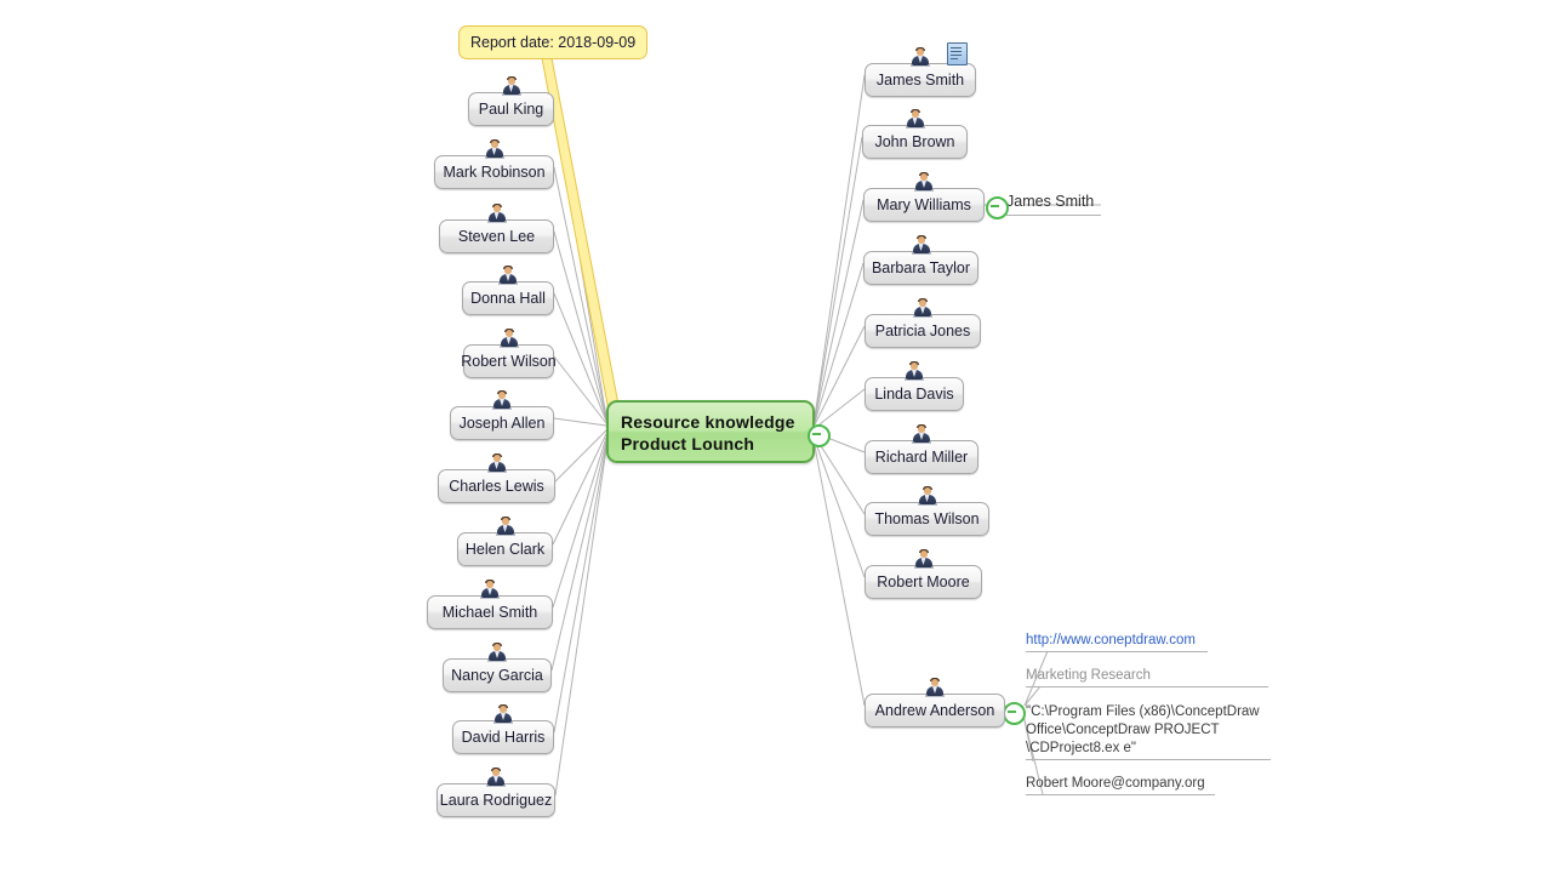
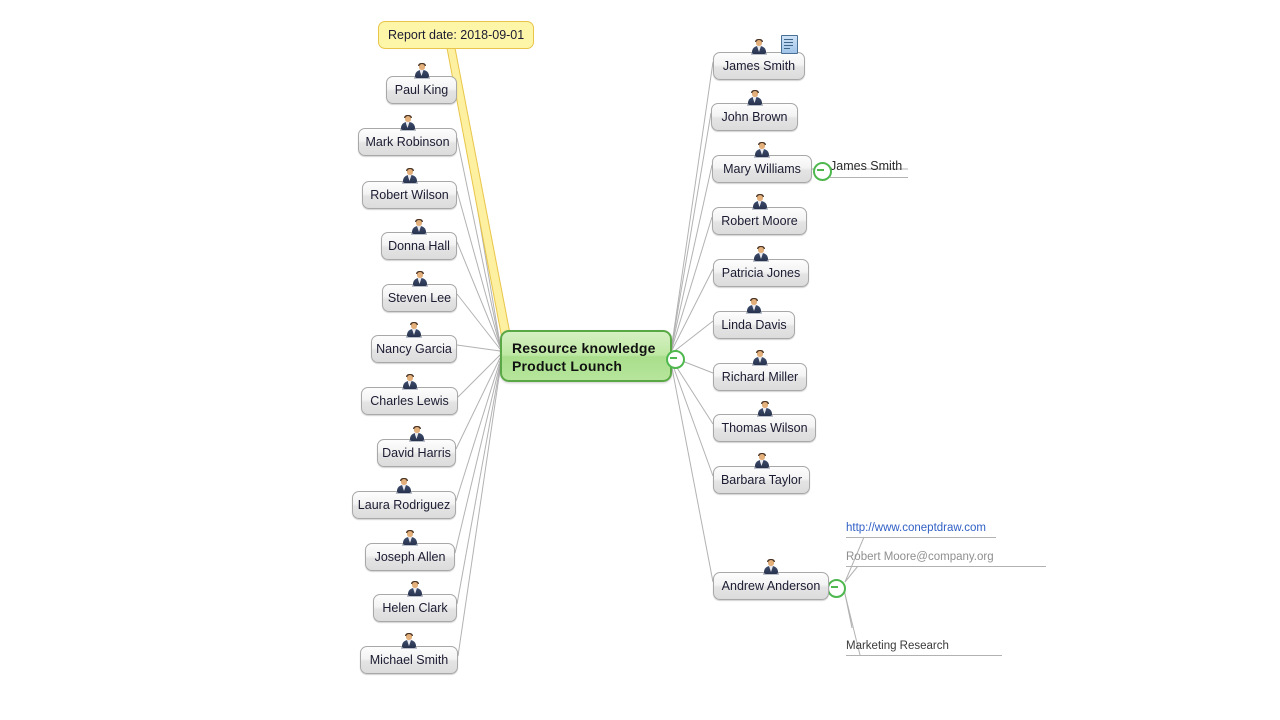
- Report date: 2018-09-09
+ Report date: 2018-09-01
  Resource knowledge
  Product Lounch
  James Smith
  http://www.coneptdraw.com
- Marketing Research
+ Robert Moore@company.org
- "C:\Program Files (x86)\ConceptDraw
- Office\ConceptDraw PROJECT
- \CDProject8.ex e"
- Robert Moore@company.org
+ Marketing Research
  Paul King
  Mark Robinson
- Steven Lee
+ Robert Wilson
  Donna Hall
- Robert Wilson
+ Steven Lee
- Joseph Allen
+ Nancy Garcia
  Charles Lewis
- Helen Clark
+ David Harris
- Michael Smith
+ Laura Rodriguez
- Nancy Garcia
+ Joseph Allen
- David Harris
+ Helen Clark
- Laura Rodriguez
+ Michael Smith
  James Smith
  John Brown
  Mary Williams
- Barbara Taylor
+ Robert Moore
  Patricia Jones
  Linda Davis
  Richard Miller
  Thomas Wilson
- Robert Moore
+ Barbara Taylor
  Andrew Anderson
